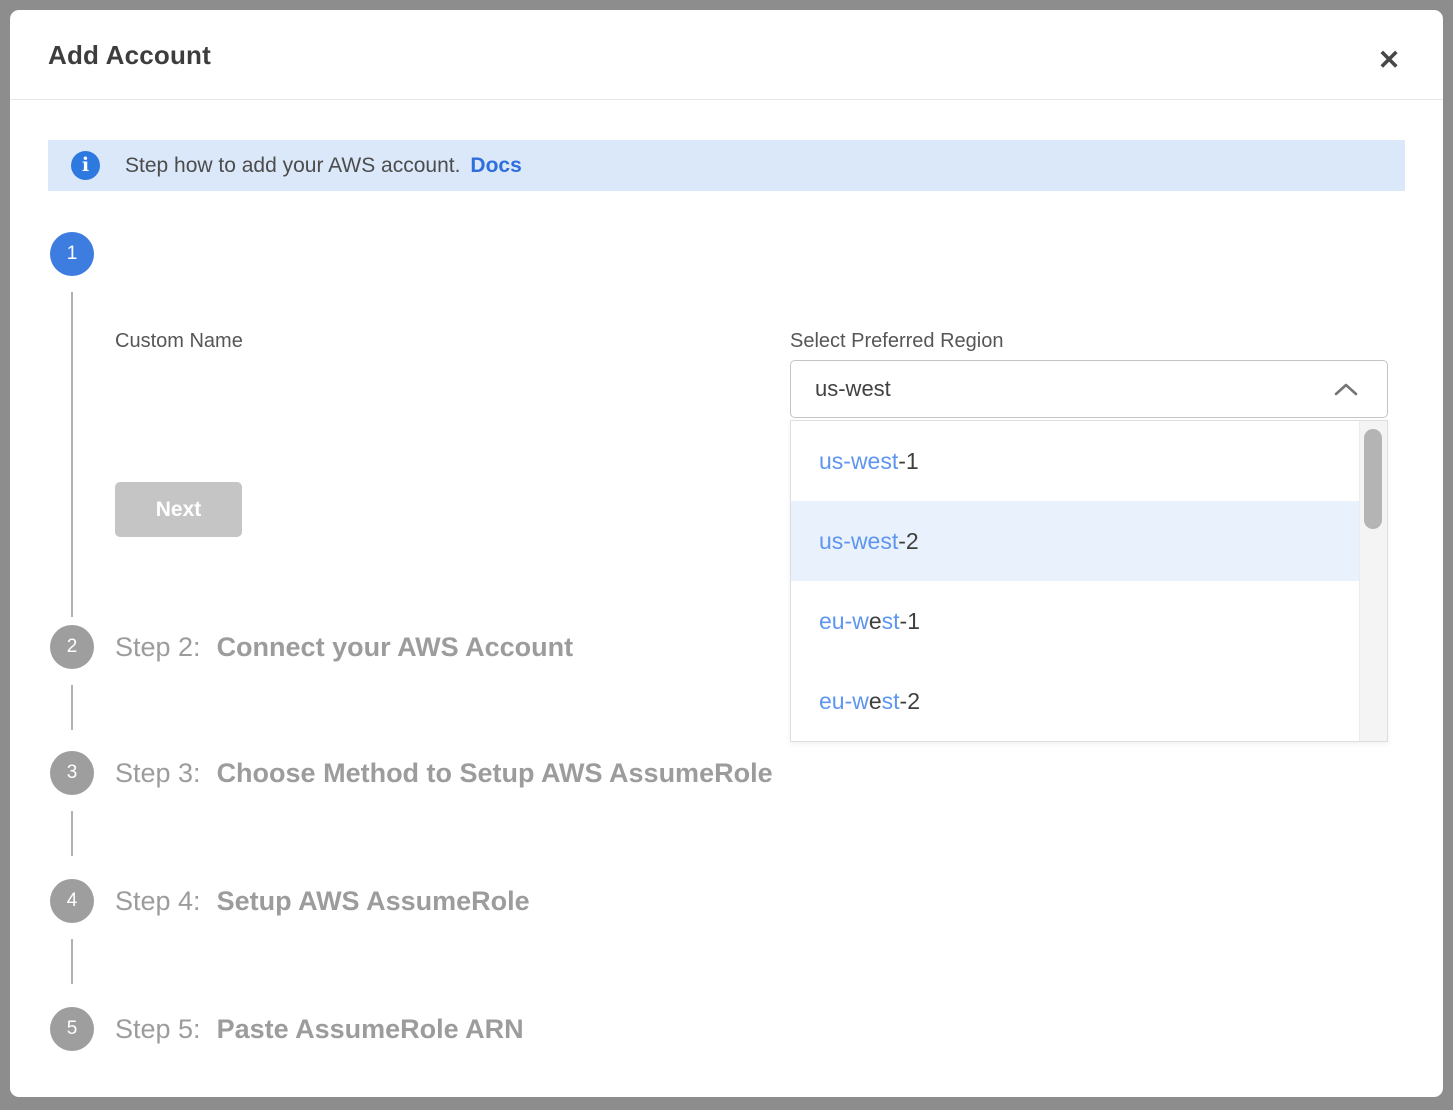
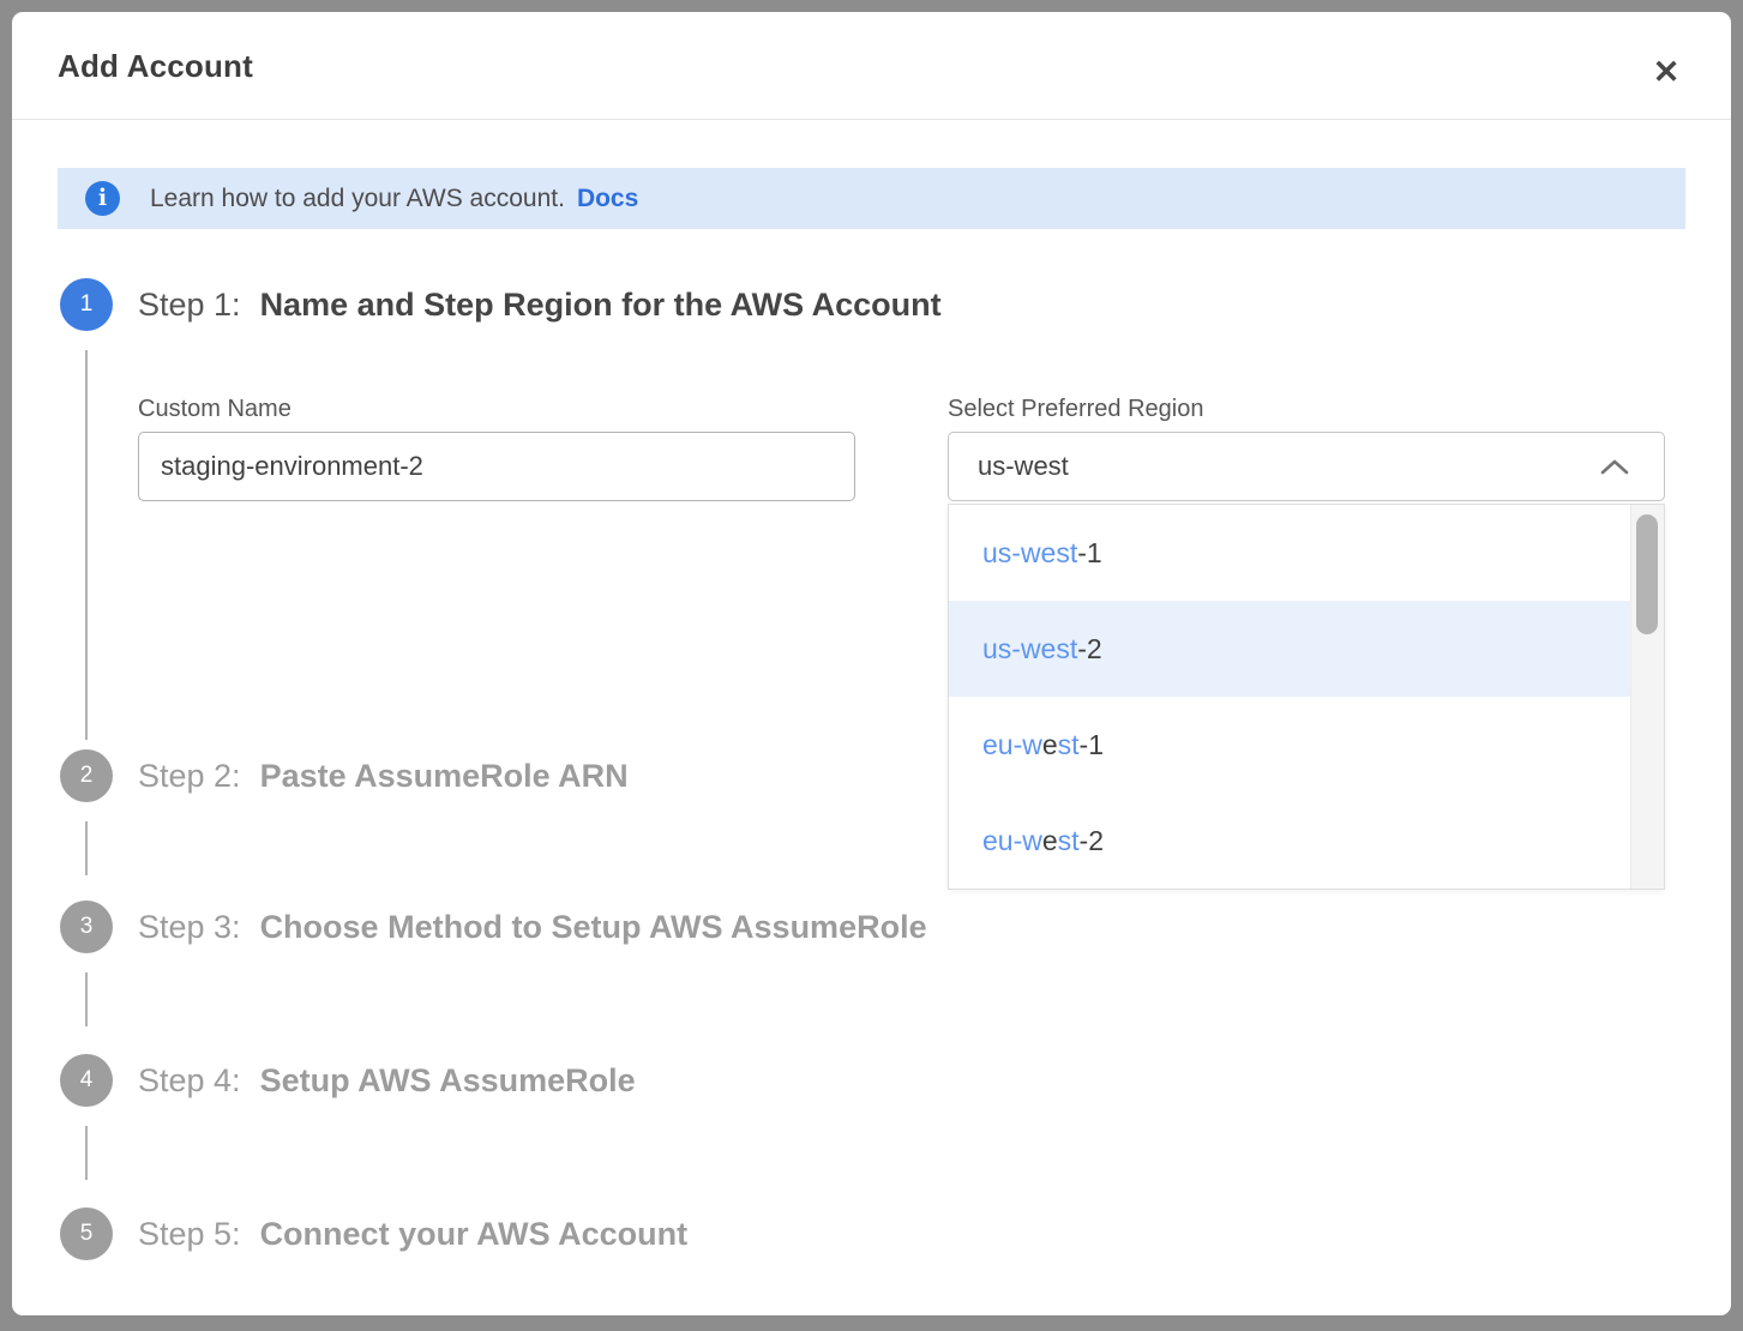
  Add Account
  ✕
  i
- Step how to add your AWS account.
+ Learn how to add your AWS account.
  Docs
  1
+ Step 1: Name and Step Region for the AWS Account
  Custom Name
+ staging-environment-2
  Select Preferred Region
  us-west
- Next
  us-west-1
  us-west-2
  eu-west-1
  eu-west-2
  2
- Step 2: Connect your AWS Account
+ Step 2: Paste AssumeRole ARN
  3
  Step 3: Choose Method to Setup AWS AssumeRole
  4
  Step 4: Setup AWS AssumeRole
  5
- Step 5: Paste AssumeRole ARN
+ Step 5: Connect your AWS Account
